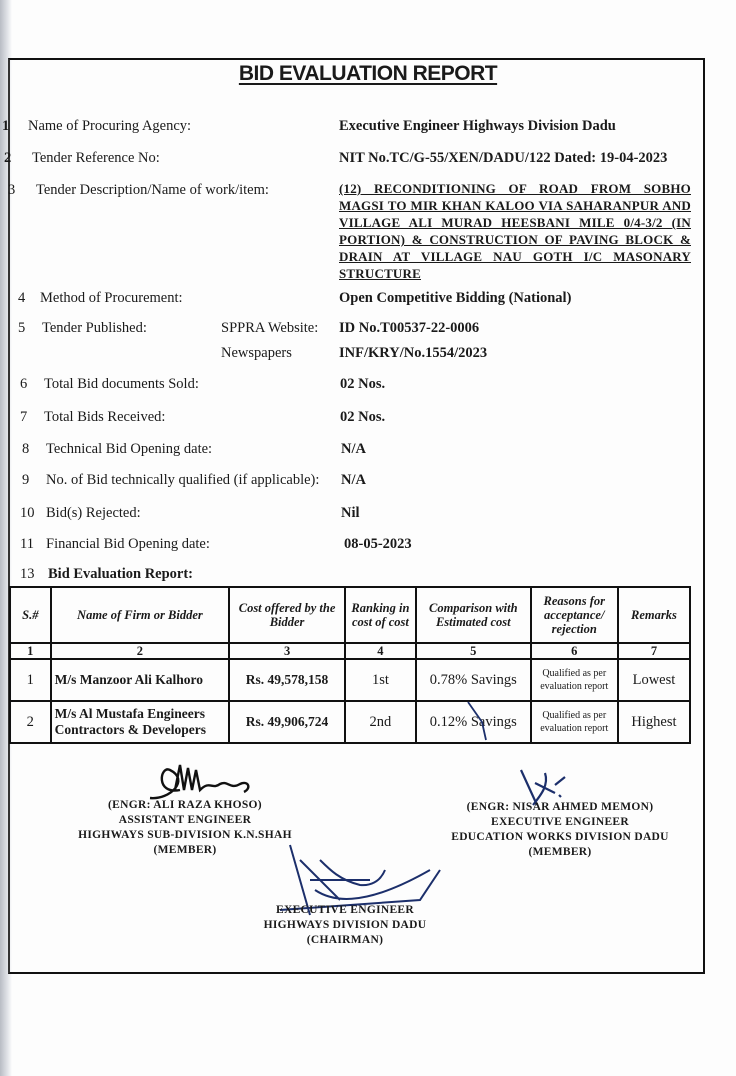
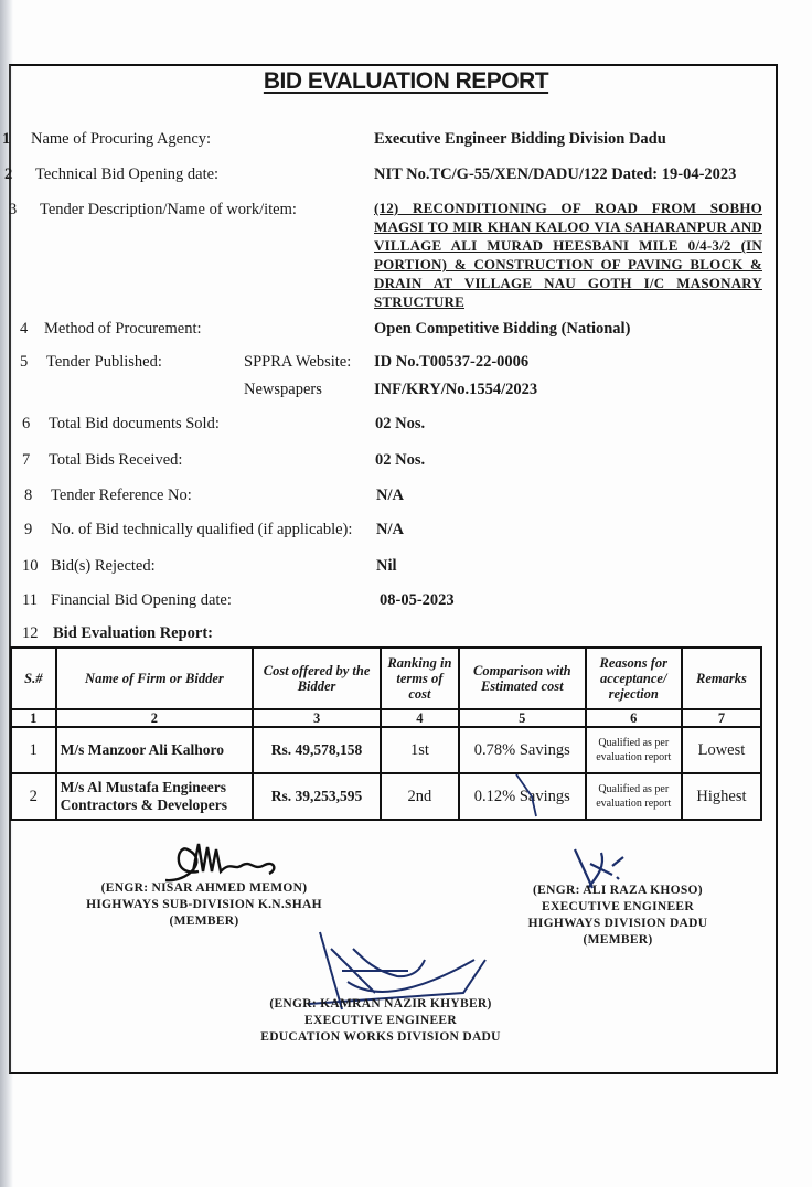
  BID EVALUATION REPORT
  1
  Name of Procuring Agency:
- Executive Engineer Highways Division Dadu
+ Executive Engineer Bidding Division Dadu
  2
- Tender Reference No:
+ Technical Bid Opening date:
  NIT No.TC/G-55/XEN/DADU/122 Dated: 19-04-2023
  3
  Tender Description/Name of work/item:
  (12) RECONDITIONING OF ROAD FROM SOBHO MAGSI TO MIR KHAN KALOO VIA SAHARANPUR AND VILLAGE ALI MURAD HEESBANI MILE 0/4-3/2 (IN PORTION) & CONSTRUCTION OF PAVING BLOCK & DRAIN AT VILLAGE NAU GOTH I/C MASONARY STRUCTURE
  4
  Method of Procurement:
  Open Competitive Bidding (National)
  5
  Tender Published:
  SPPRA Website:
  ID No.T00537-22-0006
  Newspapers
  INF/KRY/No.1554/2023
  6
  Total Bid documents Sold:
  02 Nos.
  7
  Total Bids Received:
  02 Nos.
  8
- Technical Bid Opening date:
+ Tender Reference No:
  N/A
  9
  No. of Bid technically qualified (if applicable):
  N/A
  10
  Bid(s) Rejected:
  Nil
  11
  Financial Bid Opening date:
  08-05-2023
- 13
+ 12
  Bid Evaluation Report:
- S.#	Name of Firm or Bidder	Cost offered by the Bidder	Ranking in cost of cost	Comparison with Estimated cost	Reasons for acceptance/ rejection	Remarks
+ S.#	Name of Firm or Bidder	Cost offered by the Bidder	Ranking in terms of cost	Comparison with Estimated cost	Reasons for acceptance/ rejection	Remarks
  1	2	3	4	5	6	7
  1	M/s Manzoor Ali Kalhoro	Rs. 49,578,158	1st	0.78% Savings	Qualified as per evaluation report	Lowest
- 2	M/s Al Mustafa Engineers Contractors & Developers	Rs. 49,906,724	2nd	0.12% Svings	Qualified as per evaluation report	Highest
+ 2	M/s Al Mustafa Engineers Contractors & Developers	Rs. 39,253,595	2nd	0.12% Svings	Qualified as per evaluation report	Highest
- (ENGR: ALI RAZA KHOSO)
+ (ENGR: NISAR AHMED MEMON)
- ASSISTANT ENGINEER
  HIGHWAYS SUB-DIVISION K.N.SHAH
  (MEMBER)
- (ENGR: NISAR AHMED MEMON)
+ (ENGR: ALI RAZA KHOSO)
  EXECUTIVE ENGINEER
- EDUCATION WORKS DIVISION DADU
+ HIGHWAYS DIVISION DADU
  (MEMBER)
+ (ENGR: KAMRAN NAZIR KHYBER)
  EXECUTIVE ENGINEER
- HIGHWAYS DIVISION DADU
+ EDUCATION WORKS DIVISION DADU
- (CHAIRMAN)
